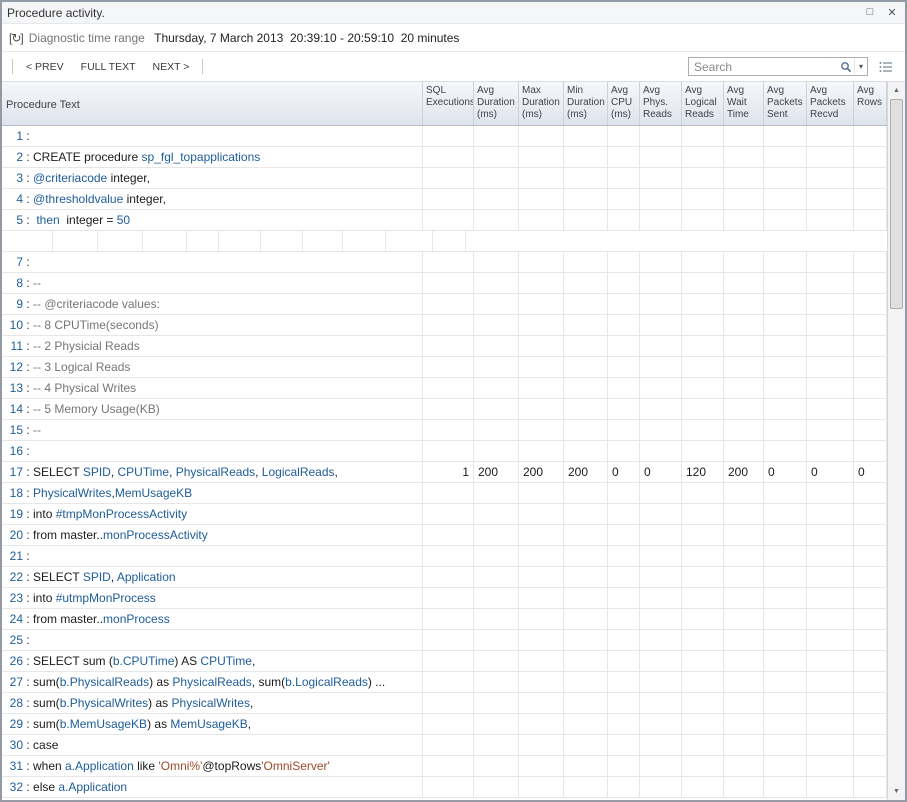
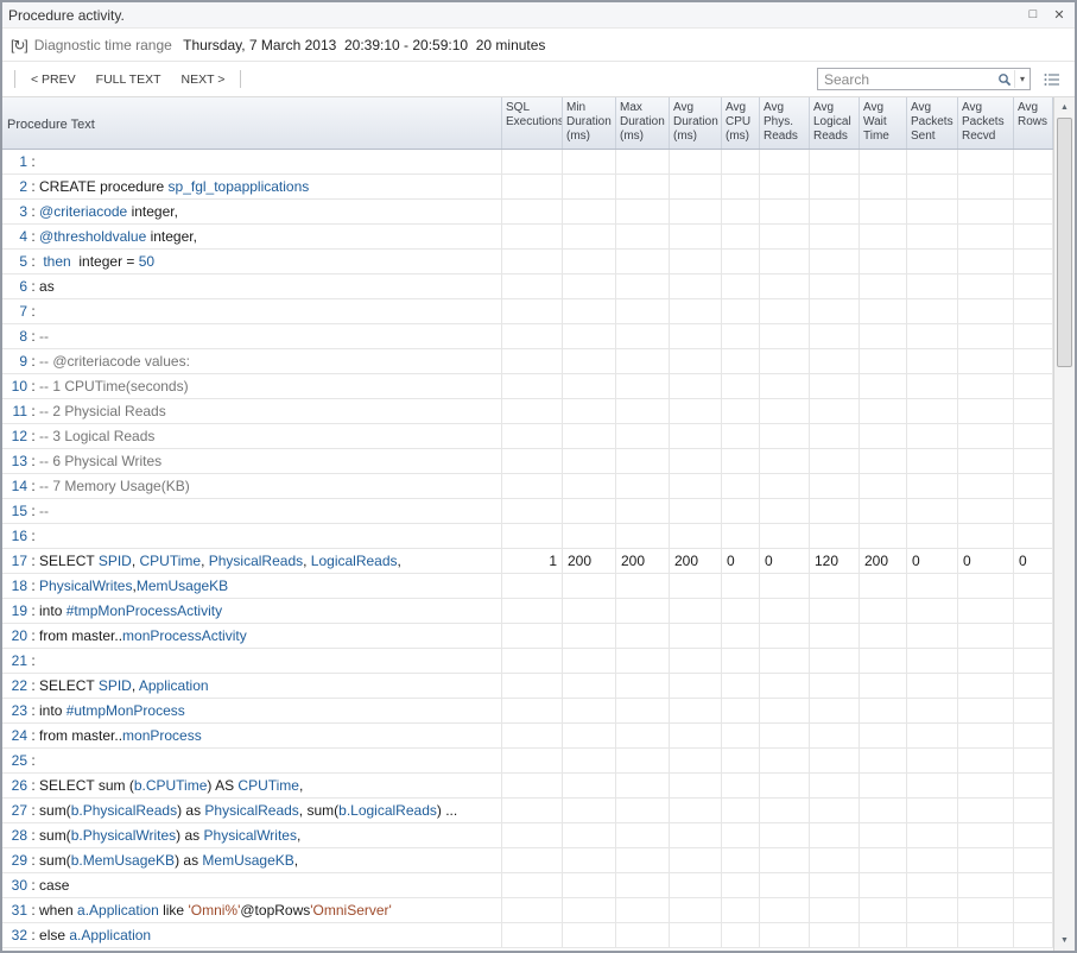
  Procedure activity.
  □
  ✕
  [↻]
  Diagnostic time range
  Thursday, 7 March 2013 20:39:10 - 20:59:10 20 minutes
  < PREV
  FULL TEXT
  NEXT >
  Search
  ▾
  Procedure Text
  SQL Executions
- Avg Duration (ms)
+ Min Duration (ms)
  Max Duration (ms)
- Min Duration (ms)
+ Avg Duration (ms)
  Avg CPU (ms)
  Avg Phys. Reads
  Avg Logical Reads
  Avg Wait Time
  Avg Packets Sent
  Avg Packets Recvd
  Avg Rows
  1 :
  2 : CREATE procedure sp_fgl_topapplications
  3 : @criteriacode integer,
  4 : @thresholdvalue integer,
  5 : then integer = 50
+ 6 : as
  7 :
  8 : --
  9 : -- @criteriacode values:
- 10 : -- 8 CPUTime(seconds)
+ 10 : -- 1 CPUTime(seconds)
  11 : -- 2 Physicial Reads
  12 : -- 3 Logical Reads
- 13 : -- 4 Physical Writes
+ 13 : -- 6 Physical Writes
- 14 : -- 5 Memory Usage(KB)
+ 14 : -- 7 Memory Usage(KB)
  15 : --
  16 :
  17 : SELECT SPID, CPUTime, PhysicalReads, LogicalReads,
  1
  200
  200
  200
  0
  0
  120
  200
  0
  0
  0
  18 : PhysicalWrites,MemUsageKB
  19 : into #tmpMonProcessActivity
  20 : from master..monProcessActivity
  21 :
  22 : SELECT SPID, Application
  23 : into #utmpMonProcess
  24 : from master..monProcess
  25 :
  26 : SELECT sum (b.CPUTime) AS CPUTime,
  27 : sum(b.PhysicalReads) as PhysicalReads, sum(b.LogicalReads) ...
  28 : sum(b.PhysicalWrites) as PhysicalWrites,
  29 : sum(b.MemUsageKB) as MemUsageKB,
  30 : case
  31 : when a.Application like 'Omni%'@topRows'OmniServer'
  32 : else a.Application
